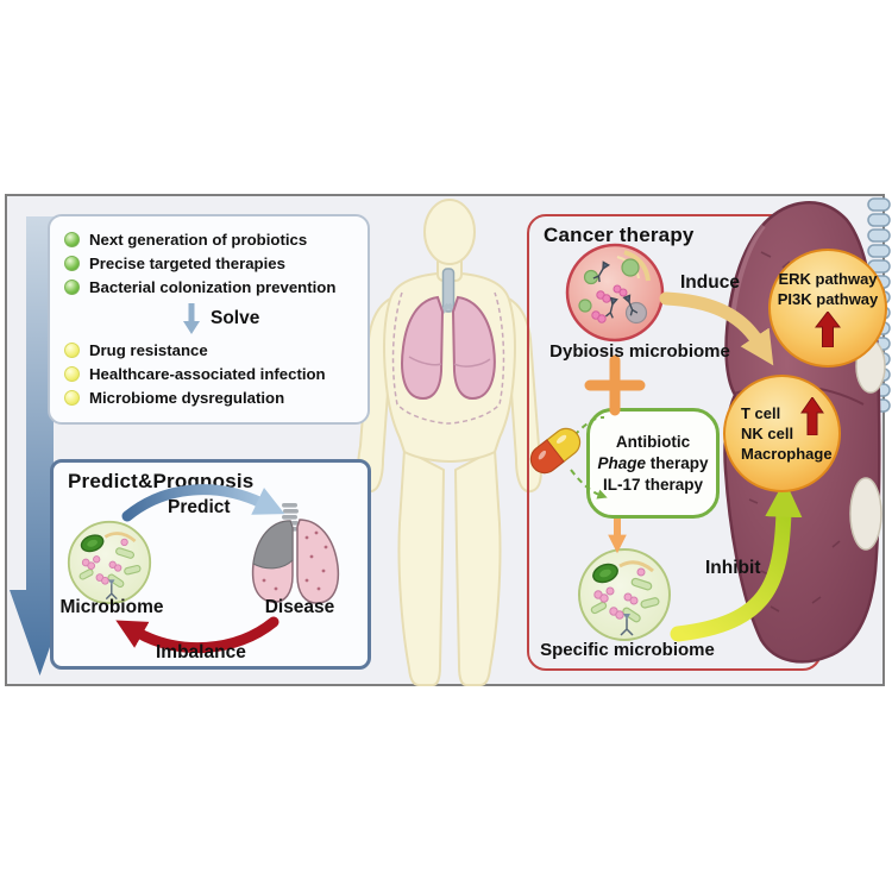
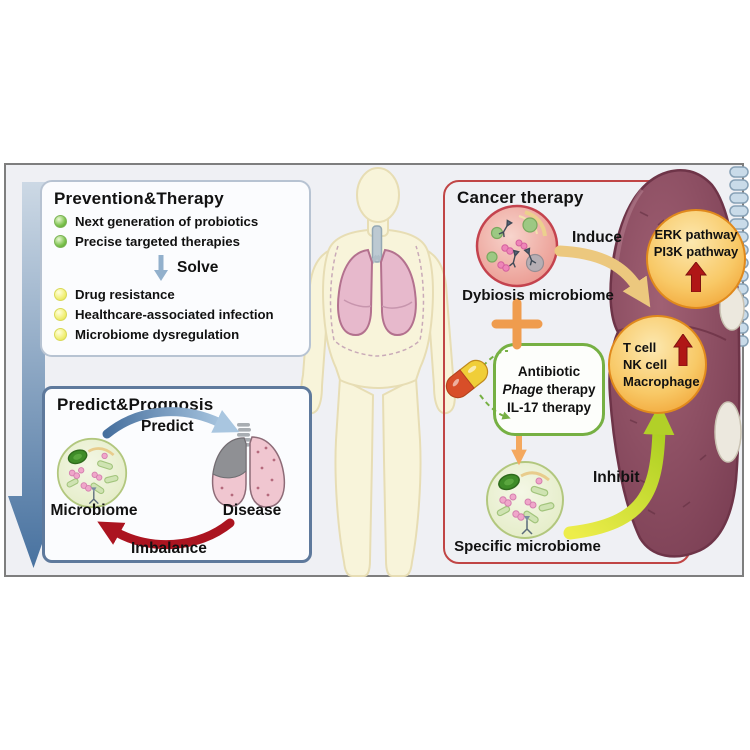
+ Prevention&Therapy
  Next generation of probiotics
  Precise targeted therapies
- Bacterial colonization prevention
  Solve
  Drug resistance
  Healthcare-associated infection
  Microbiome dysregulation
  Predict&Prognosis
  Cancer therapy
  Antibiotic
  Phage therapy
  IL-17 therapy
  ERK pathway
  PI3K pathway
  T cell
  NK cell
  Macrophage
  Predict
  Imbalance
  Microbiome
  Disease
  Dybiosis microbiome
  Induce
  Inhibit
  Specific microbiome
